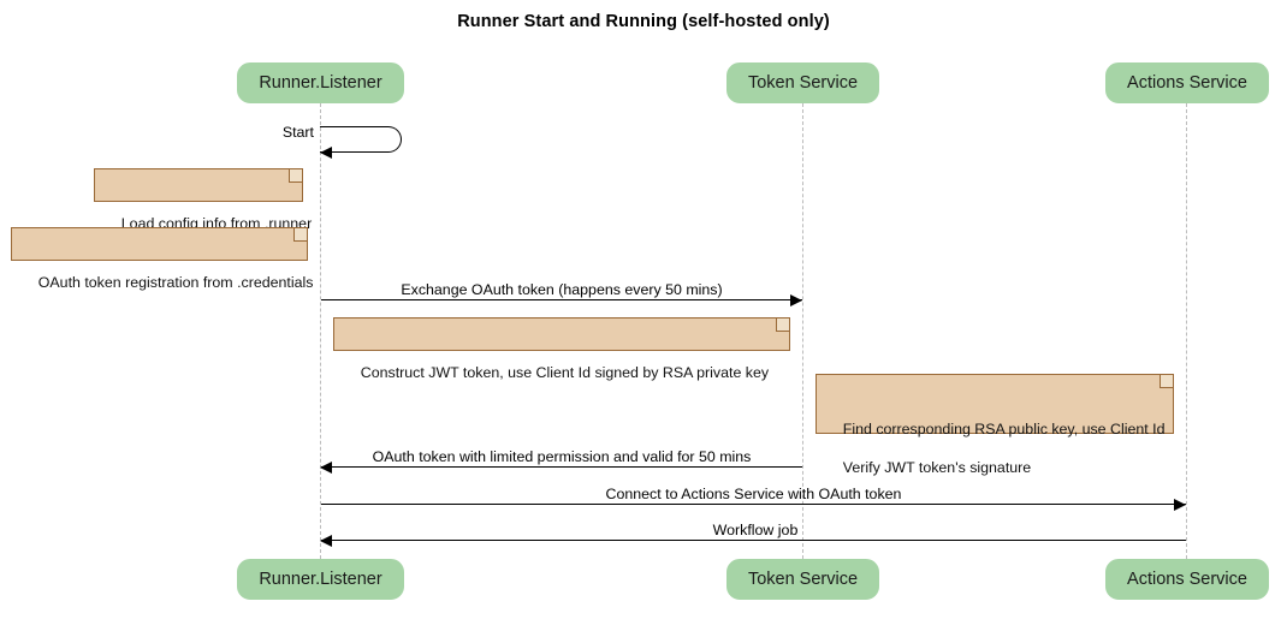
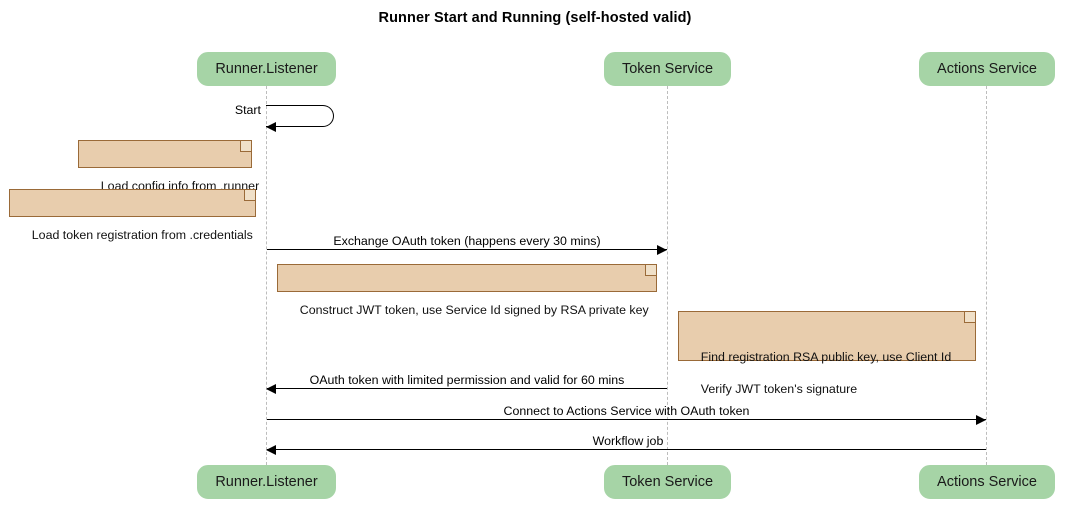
- Runner Start and Running (self-hosted only)
+ Runner Start and Running (self-hosted valid)
  Runner.Listener
  Token Service
  Actions Service
  Start
  Load config info from .runner
- OAuth token registration from .credentials
+ Load token registration from .credentials
- Exchange OAuth token (happens every 50 mins)
+ Exchange OAuth token (happens every 30 mins)
- Construct JWT token, use Client Id signed by RSA private key
+ Construct JWT token, use Service Id signed by RSA private key
- Find corresponding RSA public key, use Client Id
+ Find registration RSA public key, use Client Id
  Verify JWT token's signature
- OAuth token with limited permission and valid for 50 mins
+ OAuth token with limited permission and valid for 60 mins
  Connect to Actions Service with OAuth token
  Workflow job
  Runner.Listener
  Token Service
  Actions Service
